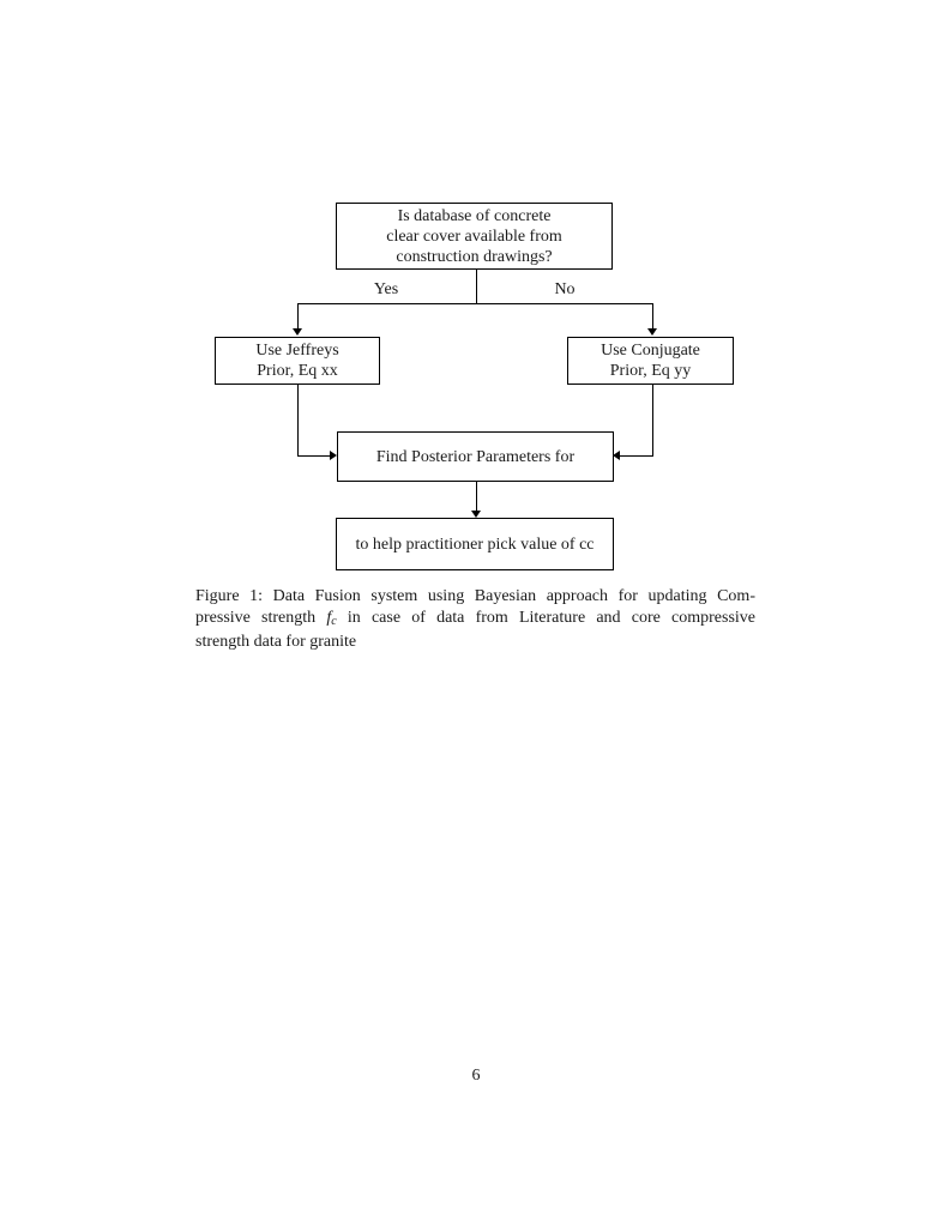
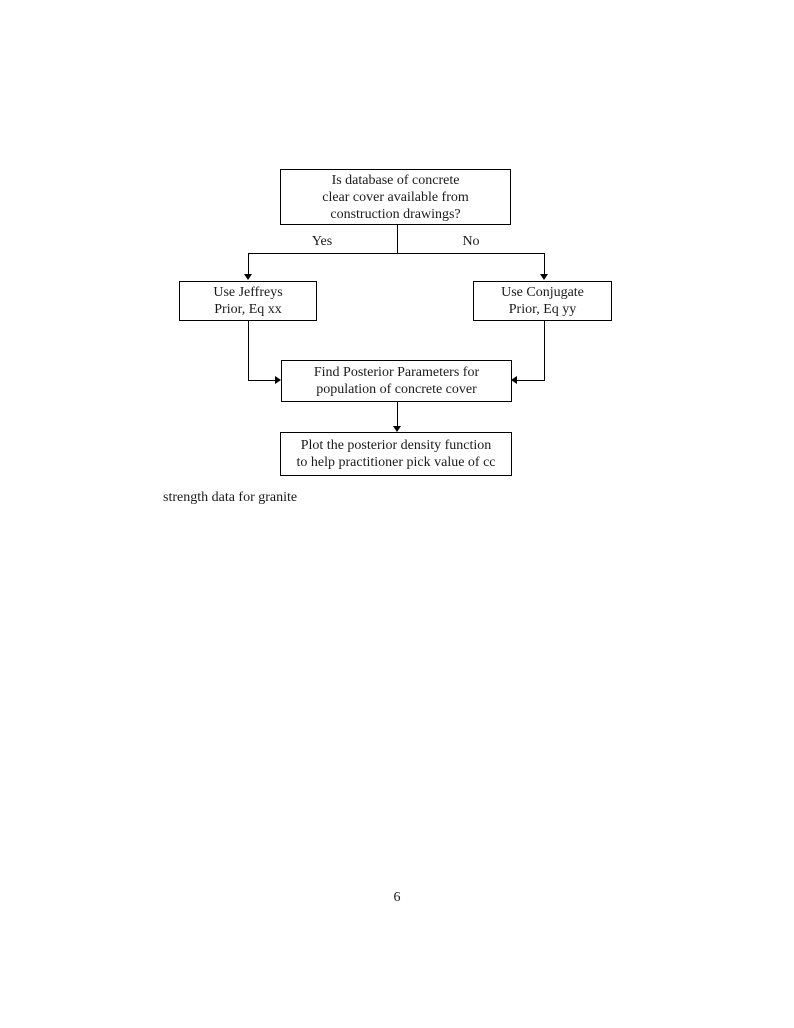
  Is database of concrete
  clear cover available from
  construction drawings?
  Use Jeffreys
  Prior, Eq xx
  Use Conjugate
  Prior, Eq yy
  Find Posterior Parameters for
+ population of concrete cover
+ Plot the posterior density function
  to help practitioner pick value of cc
  Yes
  No
- Figure 1: Data Fusion system using Bayesian approach for updating Com-
- pressive strength fc in case of data from Literature and core compressive
  strength data for granite
  6
